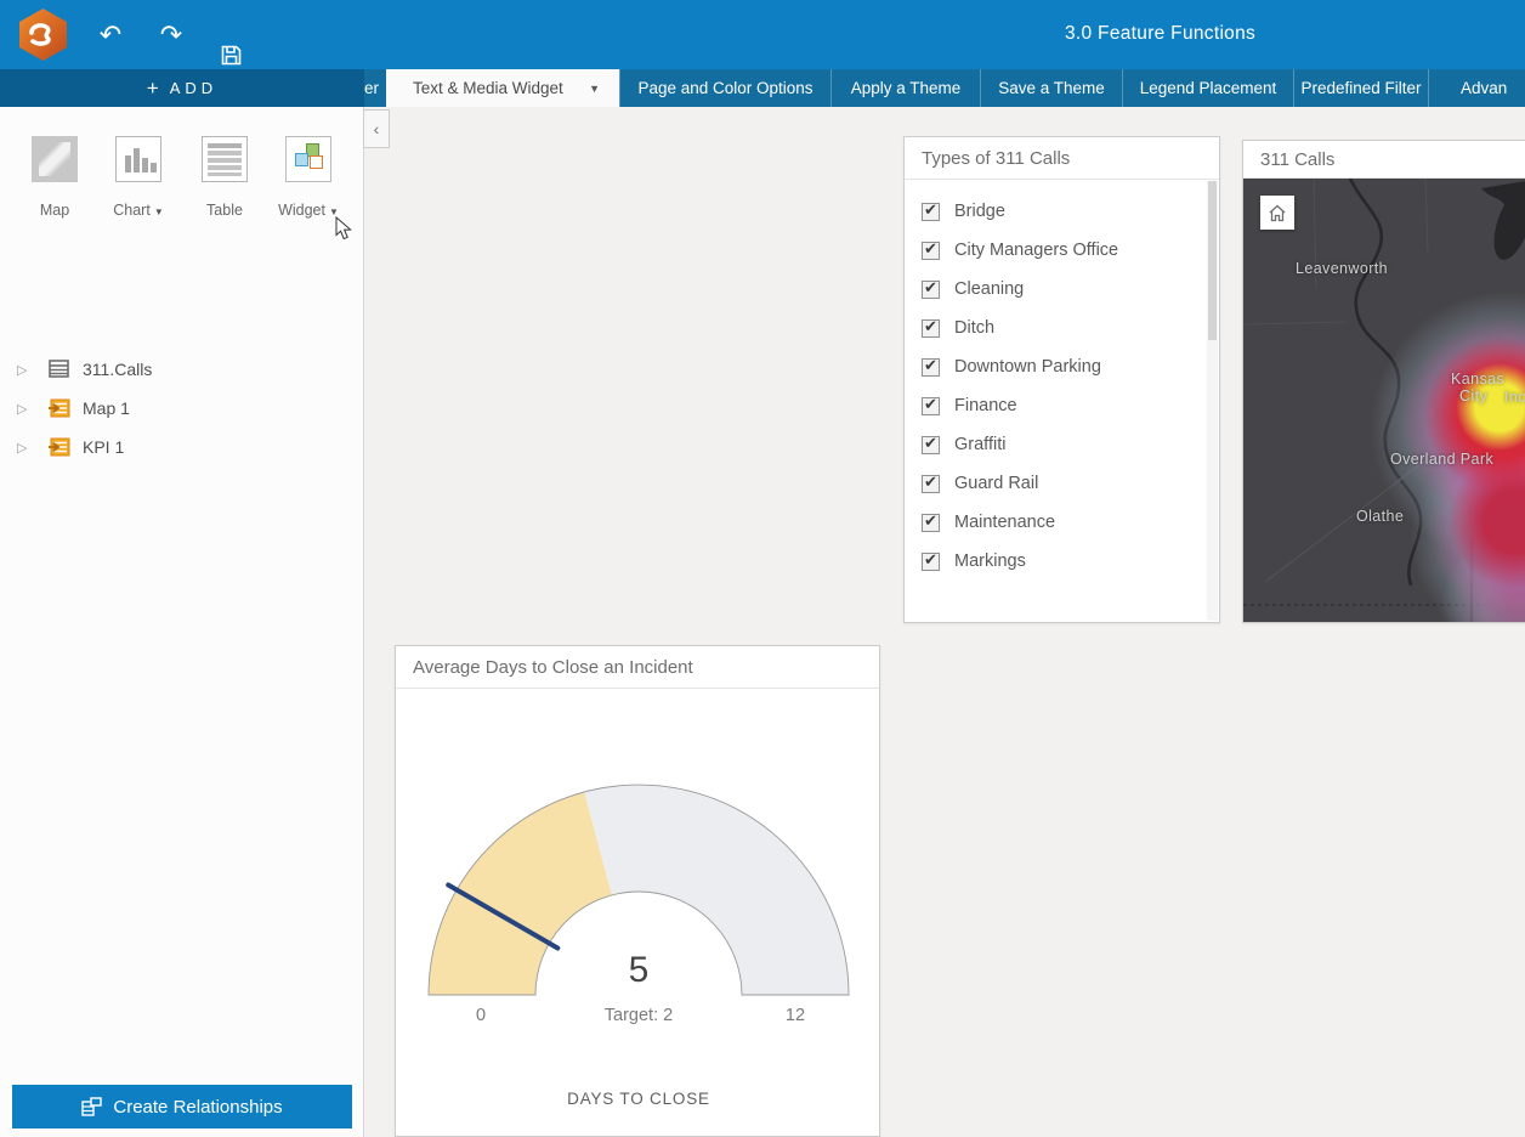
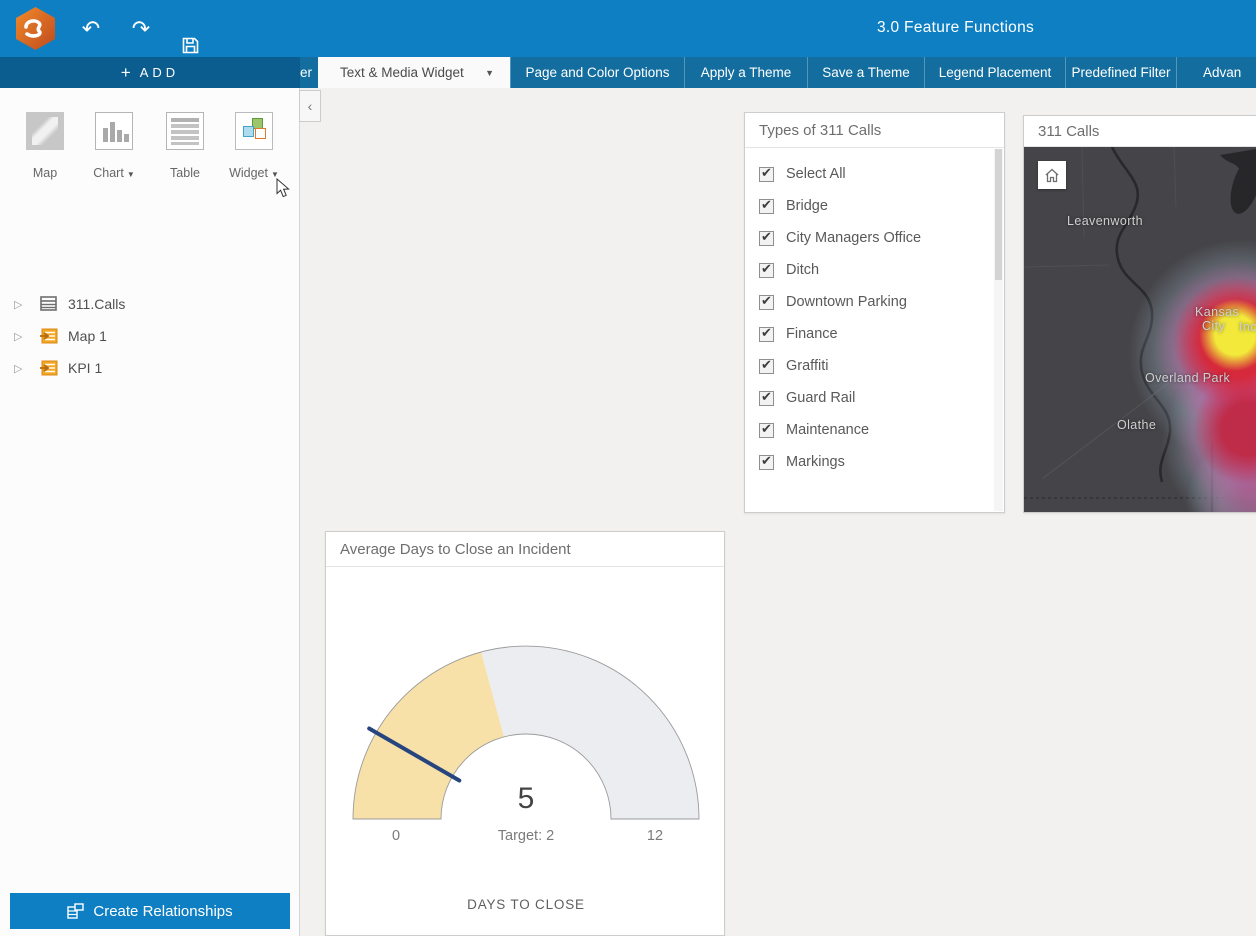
  ↶
  ↷
  3.0 Feature Functions
  +
  ADD
  er
  Text & Media Widget
  ▼
  Page and Color Options
  Apply a Theme
  Save a Theme
  Legend Placement
  Predefined Filter
  Advan
  Map
  Chart ▼
  Table
  Widget ▼
  ▷
  311.Calls
  ▷
  Map 1
  ▷
  KPI 1
  Create Relationships
  ‹
  Types of 311 Calls
+ Select All
  Bridge
  City Managers Office
- Cleaning
  Ditch
  Downtown Parking
  Finance
  Graffiti
  Guard Rail
  Maintenance
  Markings
  311 Calls
  Leavenworth
  Kansas
  City
  Inc
  Overland Park
  Olathe
  Average Days to Close an Incident
  5
  0
  Target: 2
  12
  DAYS TO CLOSE
